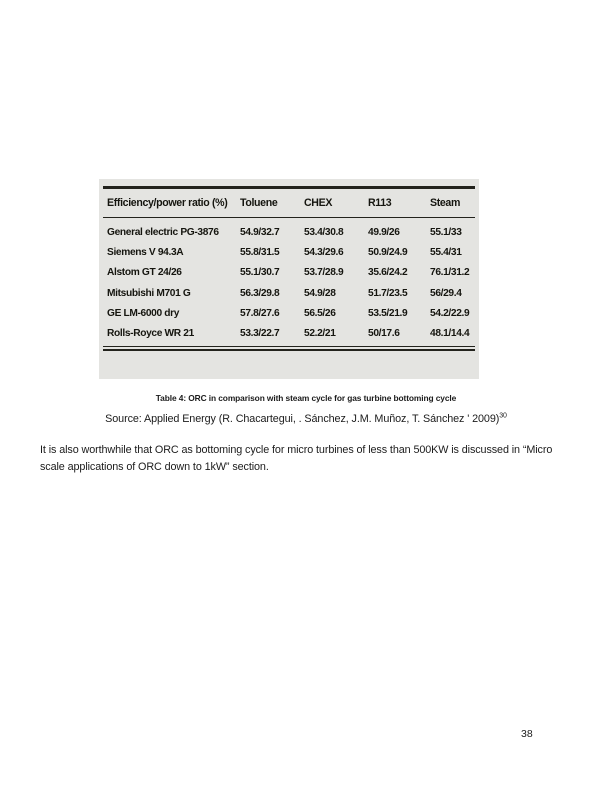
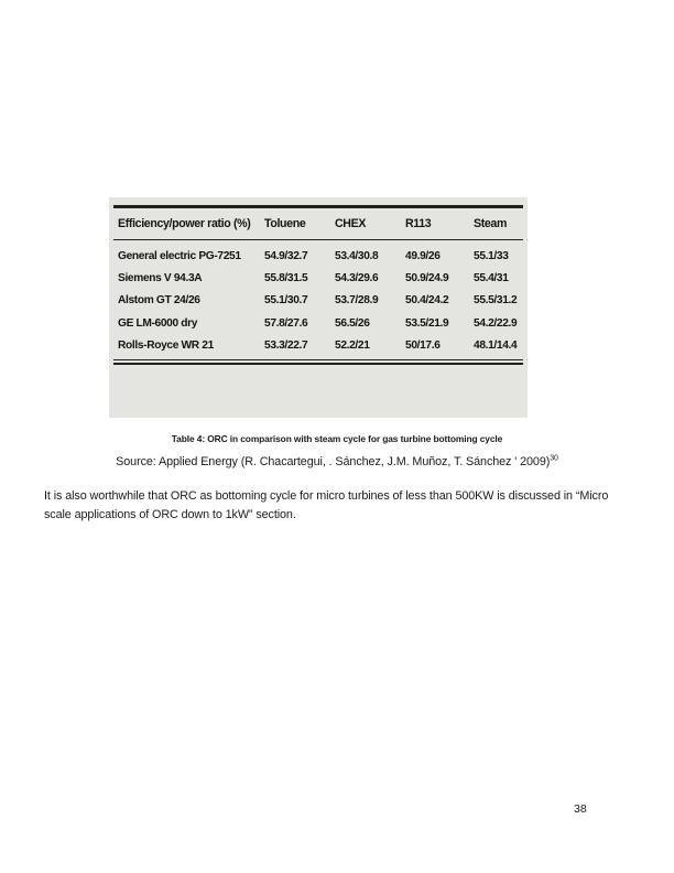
  Efficiency/power ratio (%)
  Toluene
  CHEX
  R113
  Steam
- General electric PG-3876
+ General electric PG-7251
  54.9/32.7
  53.4/30.8
  49.9/26
  55.1/33
  Siemens V 94.3A
  55.8/31.5
  54.3/29.6
  50.9/24.9
  55.4/31
  Alstom GT 24/26
  55.1/30.7
  53.7/28.9
- 35.6/24.2
+ 50.4/24.2
- 76.1/31.2
+ 55.5/31.2
- Mitsubishi M701 G
- 56.3/29.8
- 54.9/28
- 51.7/23.5
- 56/29.4
  GE LM-6000 dry
  57.8/27.6
  56.5/26
  53.5/21.9
  54.2/22.9
  Rolls-Royce WR 21
  53.3/22.7
  52.2/21
  50/17.6
  48.1/14.4
  Table 4: ORC in comparison with steam cycle for gas turbine bottoming cycle
  Source: Applied Energy (R. Chacartegui, . Sánchez, J.M. Muñoz, T. Sánchez ' 2009)
  It is also worthwhile that ORC as bottoming cycle for micro turbines of less than 500KW is discussed in “Micro
  scale applications of ORC down to 1kW” section.
  38
